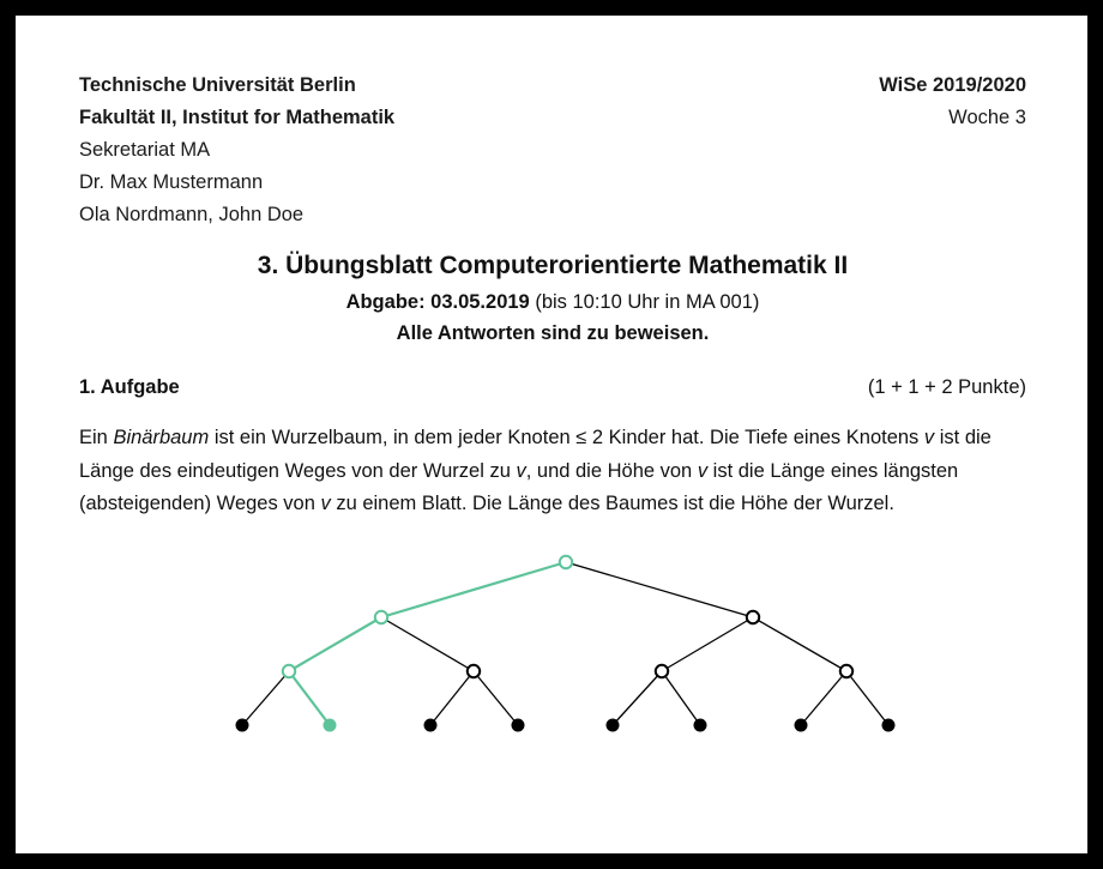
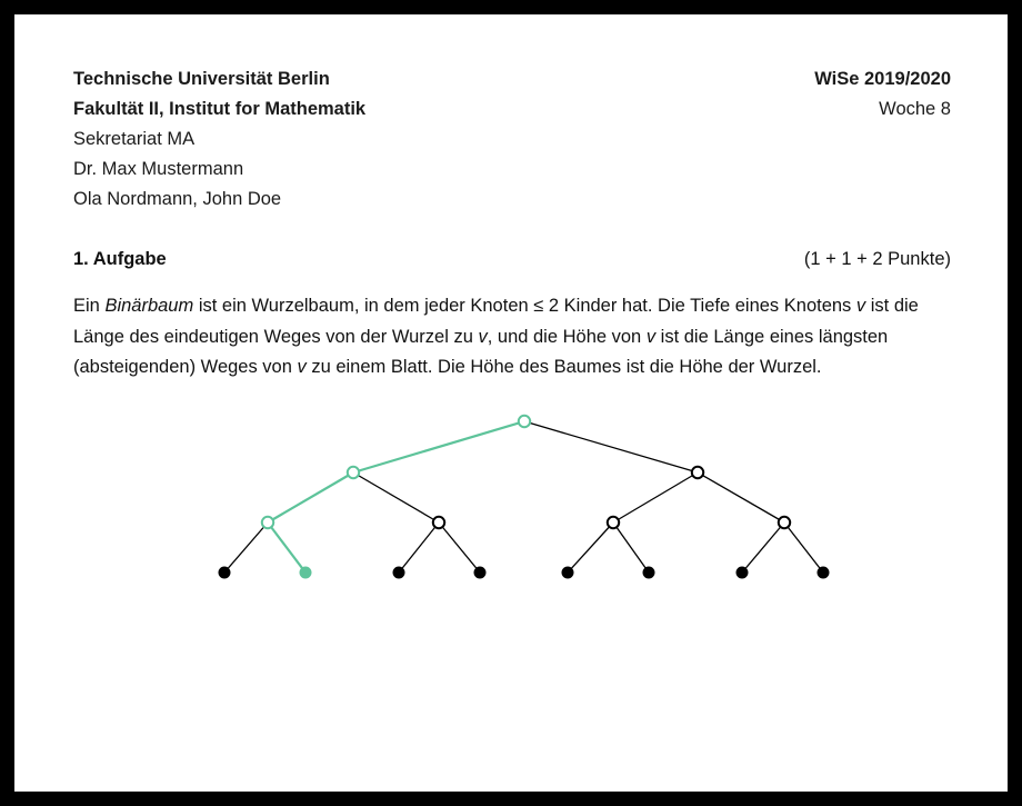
  Technische Universität Berlin
  Fakultät II, Institut for Mathematik
  Sekretariat MA
  Dr. Max Mustermann
  Ola Nordmann, John Doe
  WiSe 2019/2020
- Woche 3
+ Woche 8
- 3. Übungsblatt Computerorientierte Mathematik II
- Abgabe: 03.05.2019 (bis 10:10 Uhr in MA 001)
- Alle Antworten sind zu beweisen.
  1. Aufgabe
  (1 + 1 + 2 Punkte)
- Ein Binärbaum ist ein Wurzelbaum, in dem jeder Knoten ≤ 2 Kinder hat. Die Tiefe eines Knotens v ist die Länge des eindeutigen Weges von der Wurzel zu v, und die Höhe von v ist die Länge eines längsten (absteigenden) Weges von v zu einem Blatt. Die Länge des Baumes ist die Höhe der Wurzel.
+ Ein Binärbaum ist ein Wurzelbaum, in dem jeder Knoten ≤ 2 Kinder hat. Die Tiefe eines Knotens v ist die Länge des eindeutigen Weges von der Wurzel zu v, und die Höhe von v ist die Länge eines längsten (absteigenden) Weges von v zu einem Blatt. Die Höhe des Baumes ist die Höhe der Wurzel.
